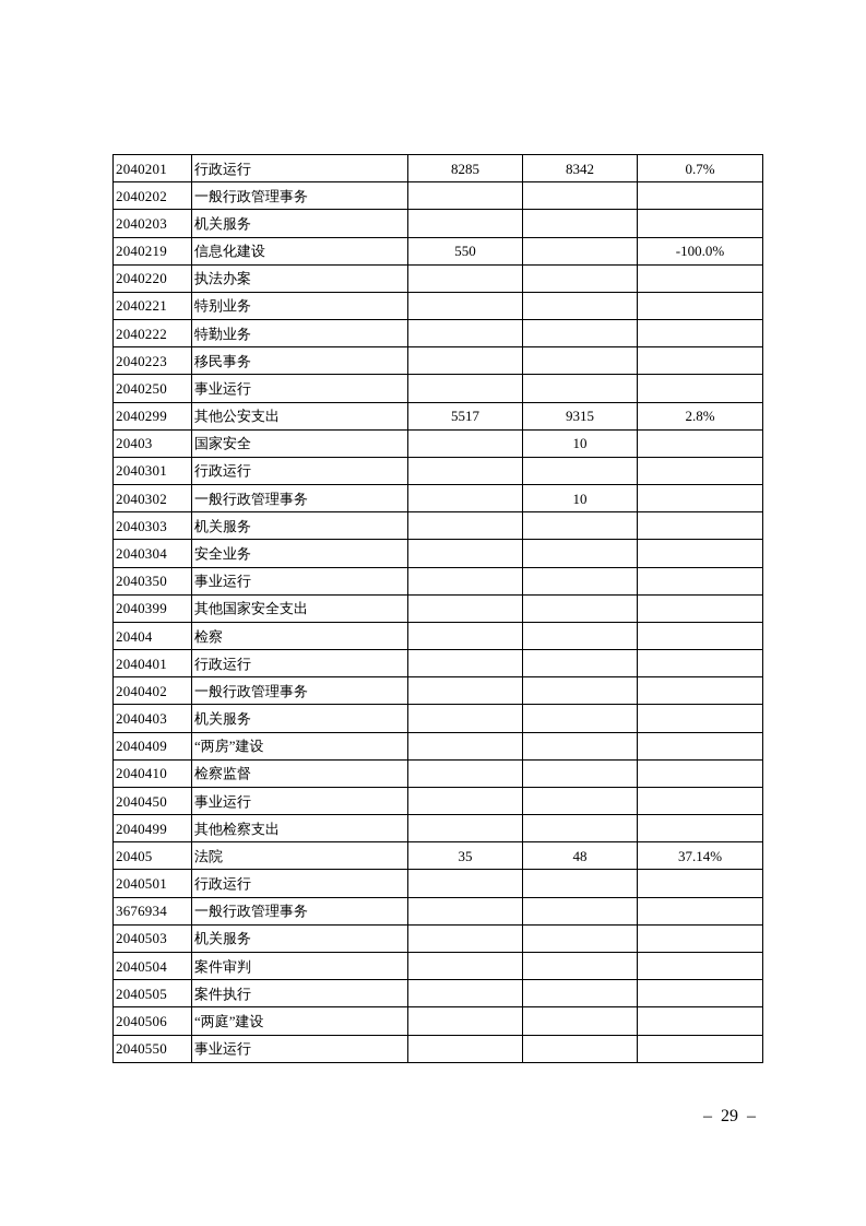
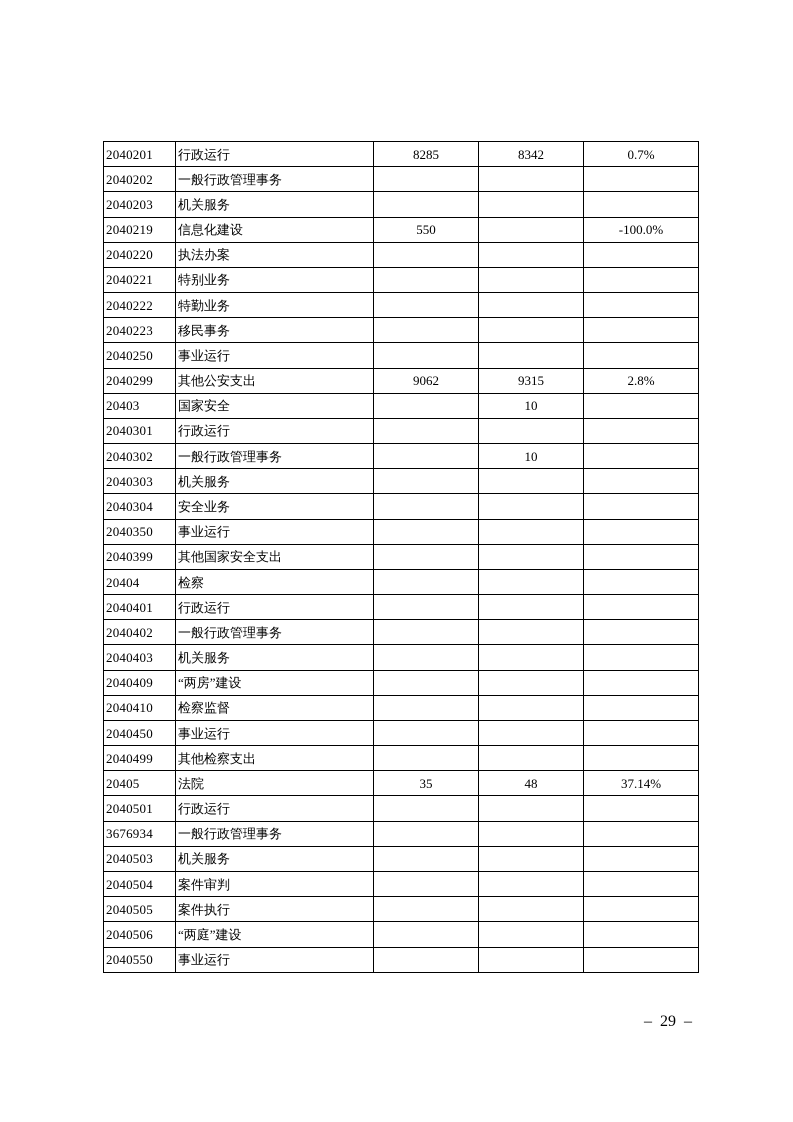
  2040201	行政运行	8285	8342	0.7%
  2040202	一般行政管理事务
  2040203	机关服务
  2040219	信息化建设	550		-100.0%
  2040220	执法办案
  2040221	特别业务
  2040222	特勤业务
  2040223	移民事务
  2040250	事业运行
- 2040299	其他公安支出	5517	9315	2.8%
+ 2040299	其他公安支出	9062	9315	2.8%
  20403	国家安全		10
  2040301	行政运行
  2040302	一般行政管理事务		10
  2040303	机关服务
  2040304	安全业务
  2040350	事业运行
  2040399	其他国家安全支出
  20404	检察
  2040401	行政运行
  2040402	一般行政管理事务
  2040403	机关服务
  2040409	“两房”建设
  2040410	检察监督
  2040450	事业运行
  2040499	其他检察支出
  20405	法院	35	48	37.14%
  2040501	行政运行
  3676934	一般行政管理事务
  2040503	机关服务
  2040504	案件审判
  2040505	案件执行
  2040506	“两庭”建设
  2040550	事业运行
  – 29 –
